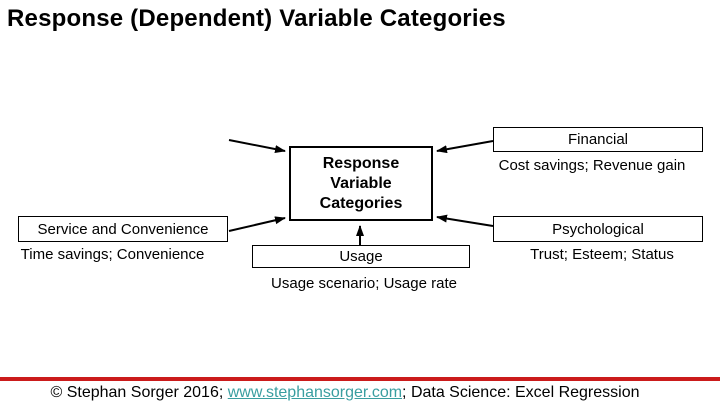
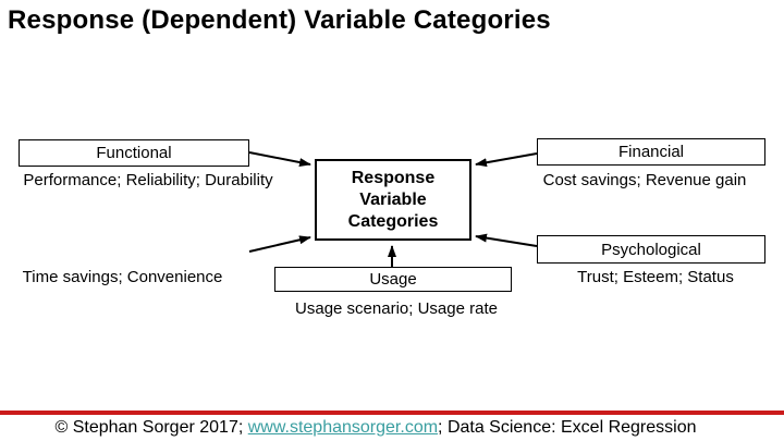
  Response (Dependent) Variable Categories
+ Functional
+ Performance; Reliability; Durability
  Financial
  Cost savings; Revenue gain
  Response
  Variable
  Categories
- Service and Convenience
  Time savings; Convenience
  Psychological
  Trust; Esteem; Status
  Usage
  Usage scenario; Usage rate
- © Stephan Sorger 2016; www.stephansorger.com; Data Science: Excel Regression
+ © Stephan Sorger 2017; www.stephansorger.com; Data Science: Excel Regression
